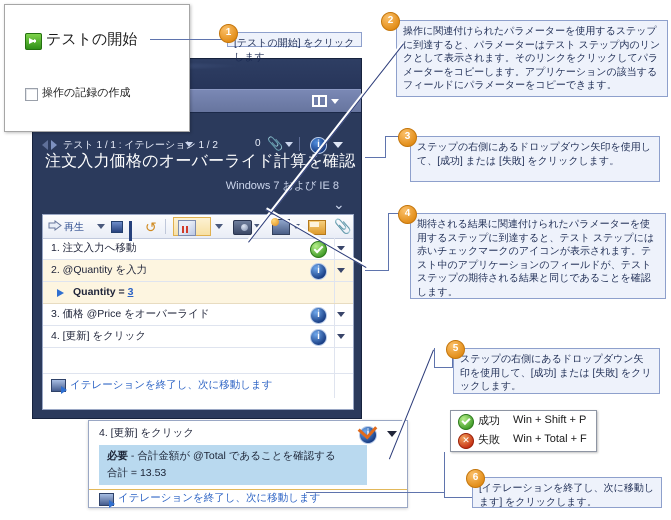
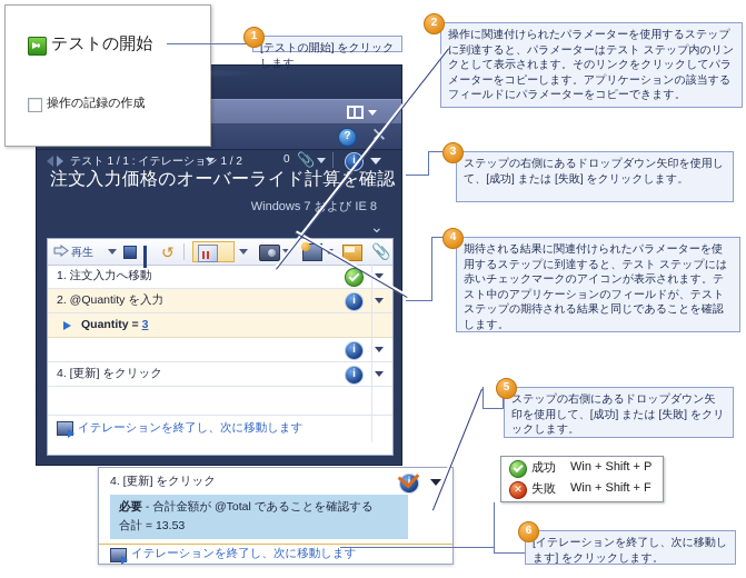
+ ?
  テスト 1 / 1 : イテレーション 1 / 2
  0
  📎
  i
  注文入力価格のオーバーライド計算を確認
  Windows 7よび IE 8
  ⌄
  再生
  ↺
  📎
  1. 注文入力へ移動
  2. @Quantity を入力
  i
  Quantity = 3
- 3. 価格 @Price をオーバーライド
  i
  4. [更新] をクリック
  i
  イテレーションを終了し、次に移動します
  テストの開始
  操作の記録の作成
  4. [更新] をクリック
  i
  必要 - 合計金額が @Total であることを確認する
  合計 = 13.53
  イテレーションを終了し、次に移動します
  成功
  Win + Shift + P
  失敗
- Win + Total + F
+ Win + Shift + F
  1
  [テストの開始] をクリックします
  2
  操作に関連付けられたパラメーターを使用するステップに到達すると、パラメーターはテスト ステップ内のリンクとして表示されます。そのリンクをクリックしてパラメーターをコピーします。アプリケーションの該当するフィールドにパラメーターをコピーできます。
  3
  ステップの右側にあるドロップダウン矢印を使用して、[成功] または [失敗] をクリックします。
  4
  期待される結果に関連付けられたパラメーターを使用するステップに到達すると、テスト ステップには赤いチェックマークのアイコンが表示されます。テスト中のアプリケーションのフィールドが、テスト ステップの期待される結果と同じであることを確認します。
  5
  ステップの右側にあるドロップダウン矢印を使用して、[成功] または [失敗] をクリックします。
  6
  [イテレーションを終了し、次に移動します] をクリックします。
